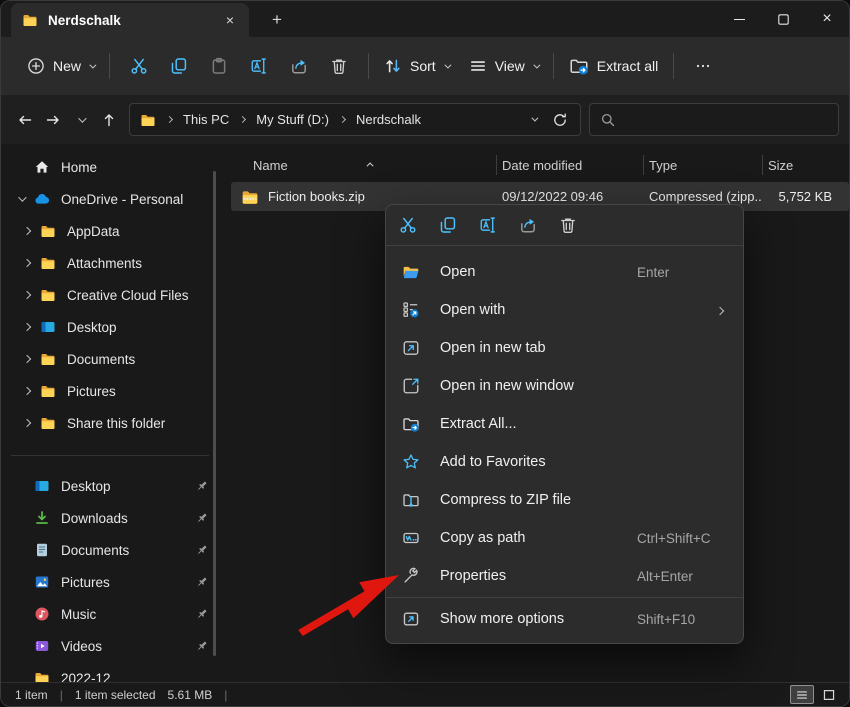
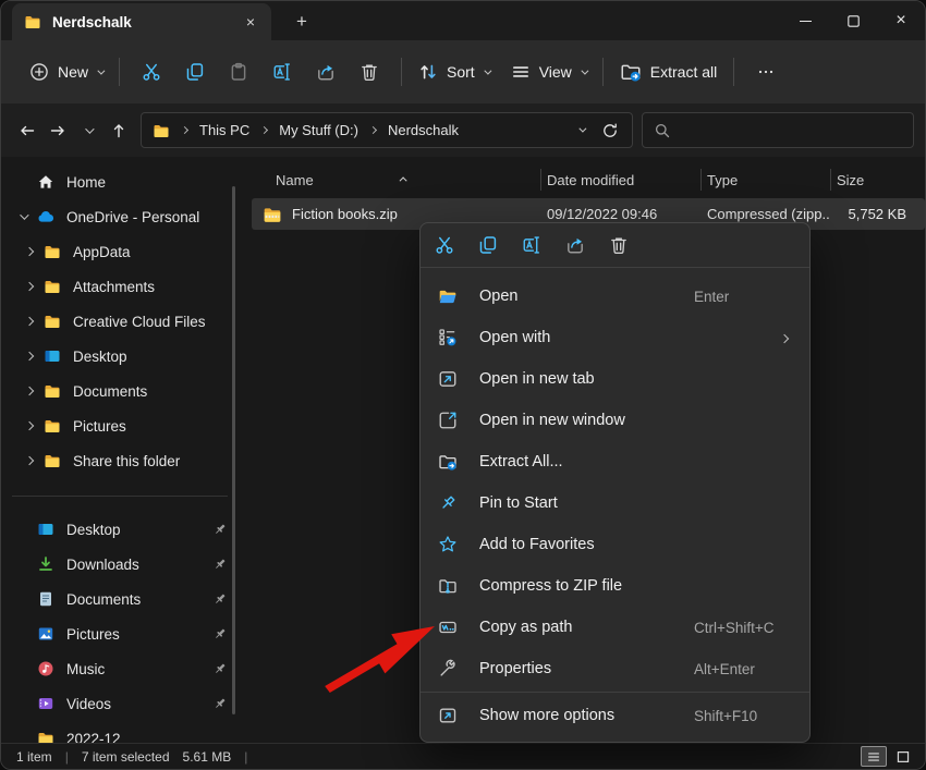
  Nerdschalk
  ×
  +
  ×
  New
  Sort
  View
  Extract all
  This PC
  My Stuff (D:)
  Nerdschalk
  Home
  OneDrive - Personal
  AppData
  Attachments
  Creative Cloud Files
  Desktop
  Documents
  Pictures
  Share this folder
  Desktop
  Downloads
  Documents
  Pictures
  Music
  Videos
  2022-12
  Name
  Date modified
  Type
  Size
  Fiction books.zip
  09/12/2022 09:46
  Compressed (zipp..
  5,752 KB
  1 item
  |
- 1 item selected
+ 7 item selected
  5.61 MB
  |
  Open
  Enter
  Open with
  Open in new tab
  Open in new window
  Extract All...
+ Pin to Start
  Add to Favorites
  Compress to ZIP file
  Copy as path
  Ctrl+Shift+C
  Properties
  Alt+Enter
  Show more options
  Shift+F10
